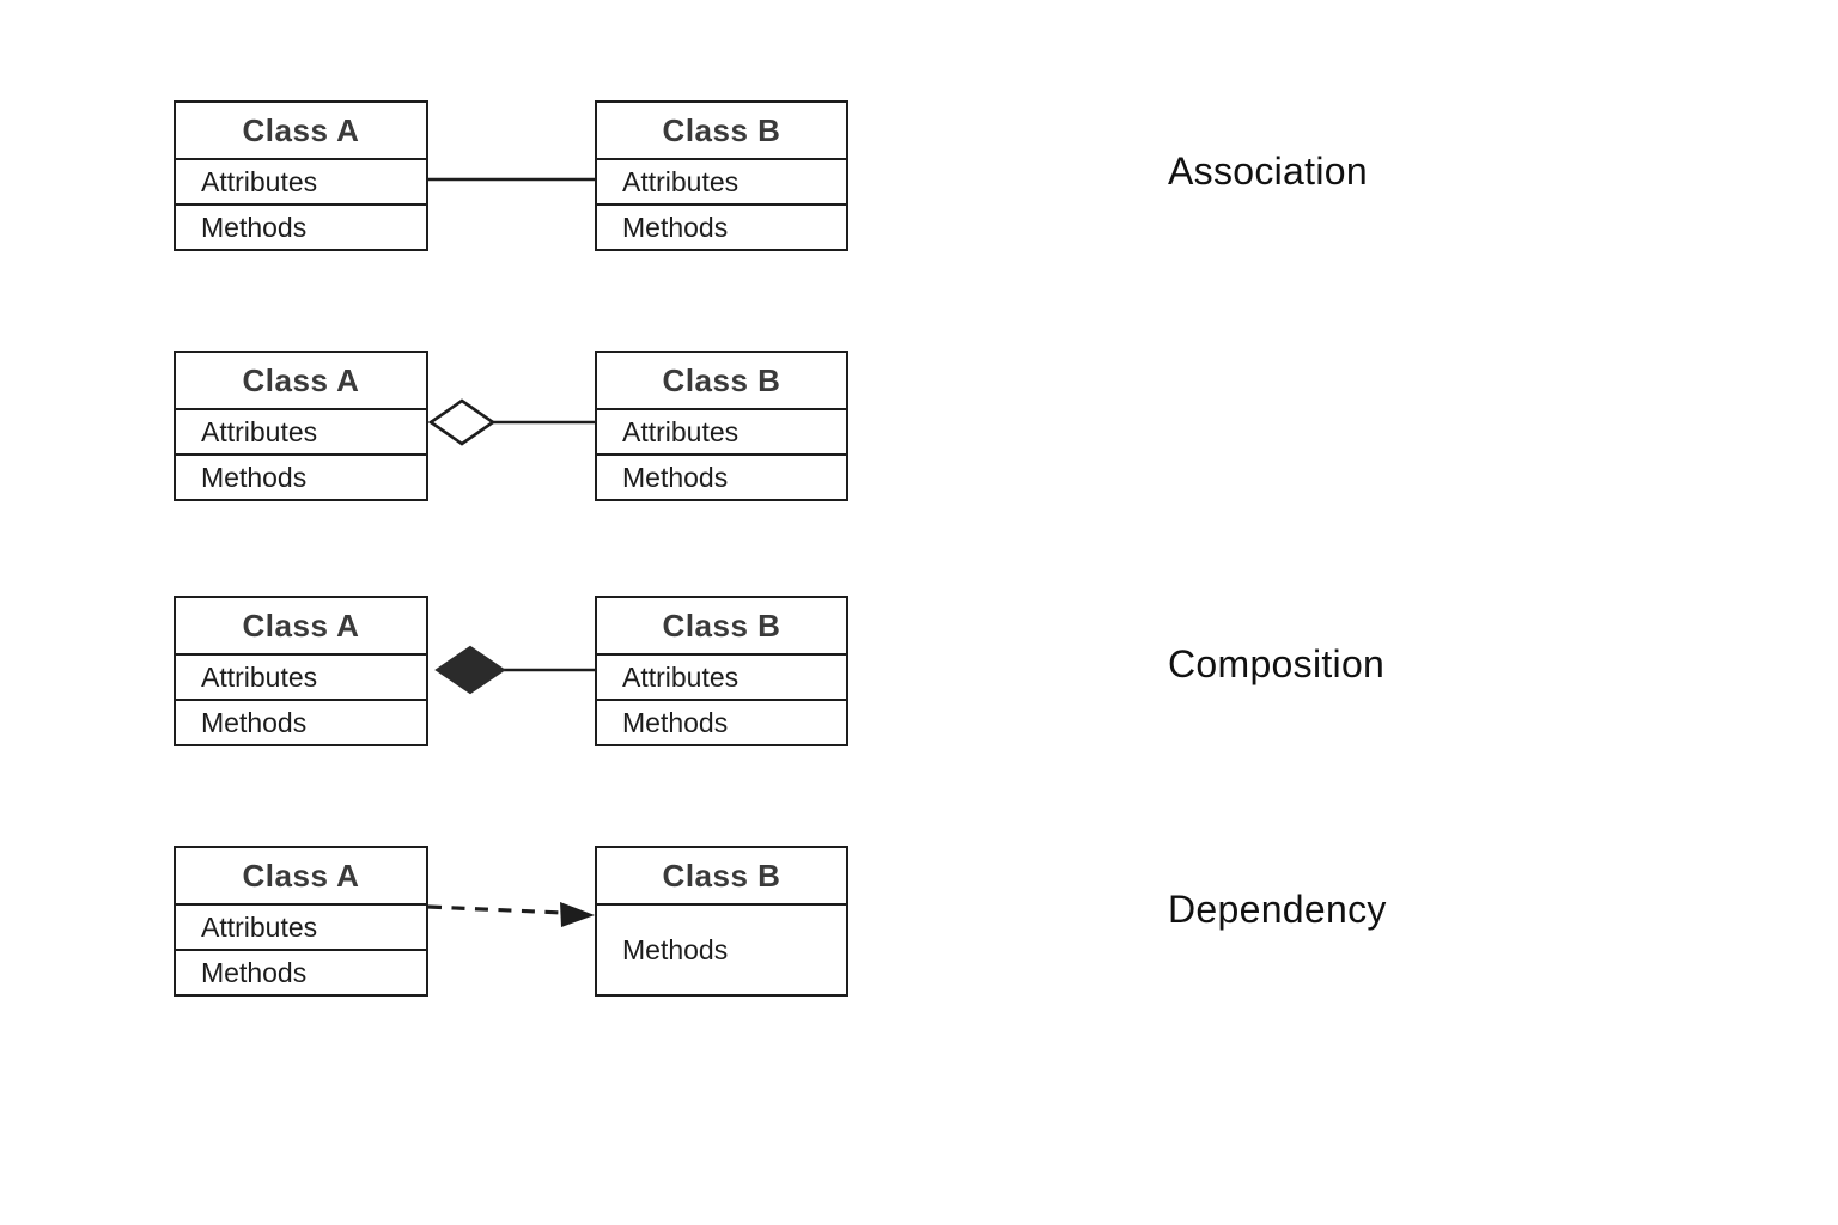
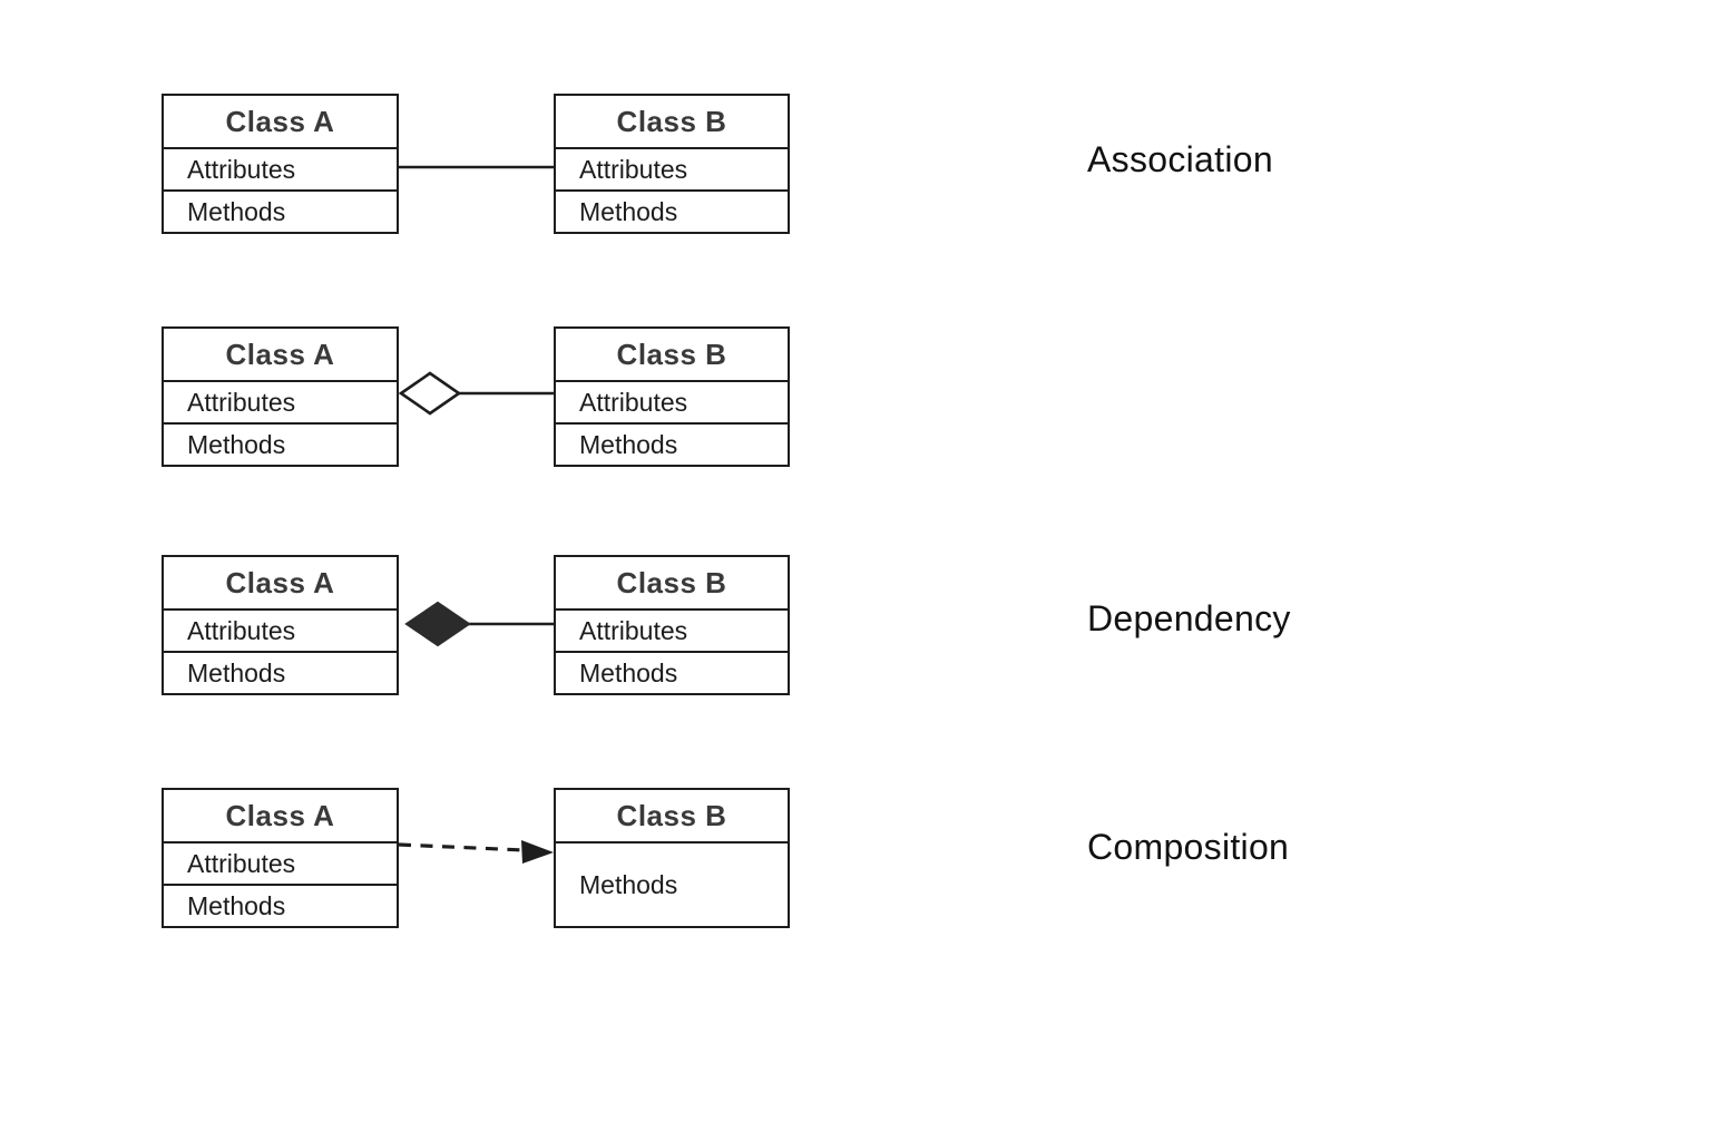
  Class A
  Attributes
  Methods
  Class B
  Attributes
  Methods
  Association
  Class A
  Attributes
  Methods
  Class B
  Attributes
  Methods
  Class A
  Attributes
  Methods
  Class B
  Attributes
  Methods
- Composition
+ Dependency
  Class A
  Attributes
  Methods
  Class B
  Methods
- Dependency
+ Composition
